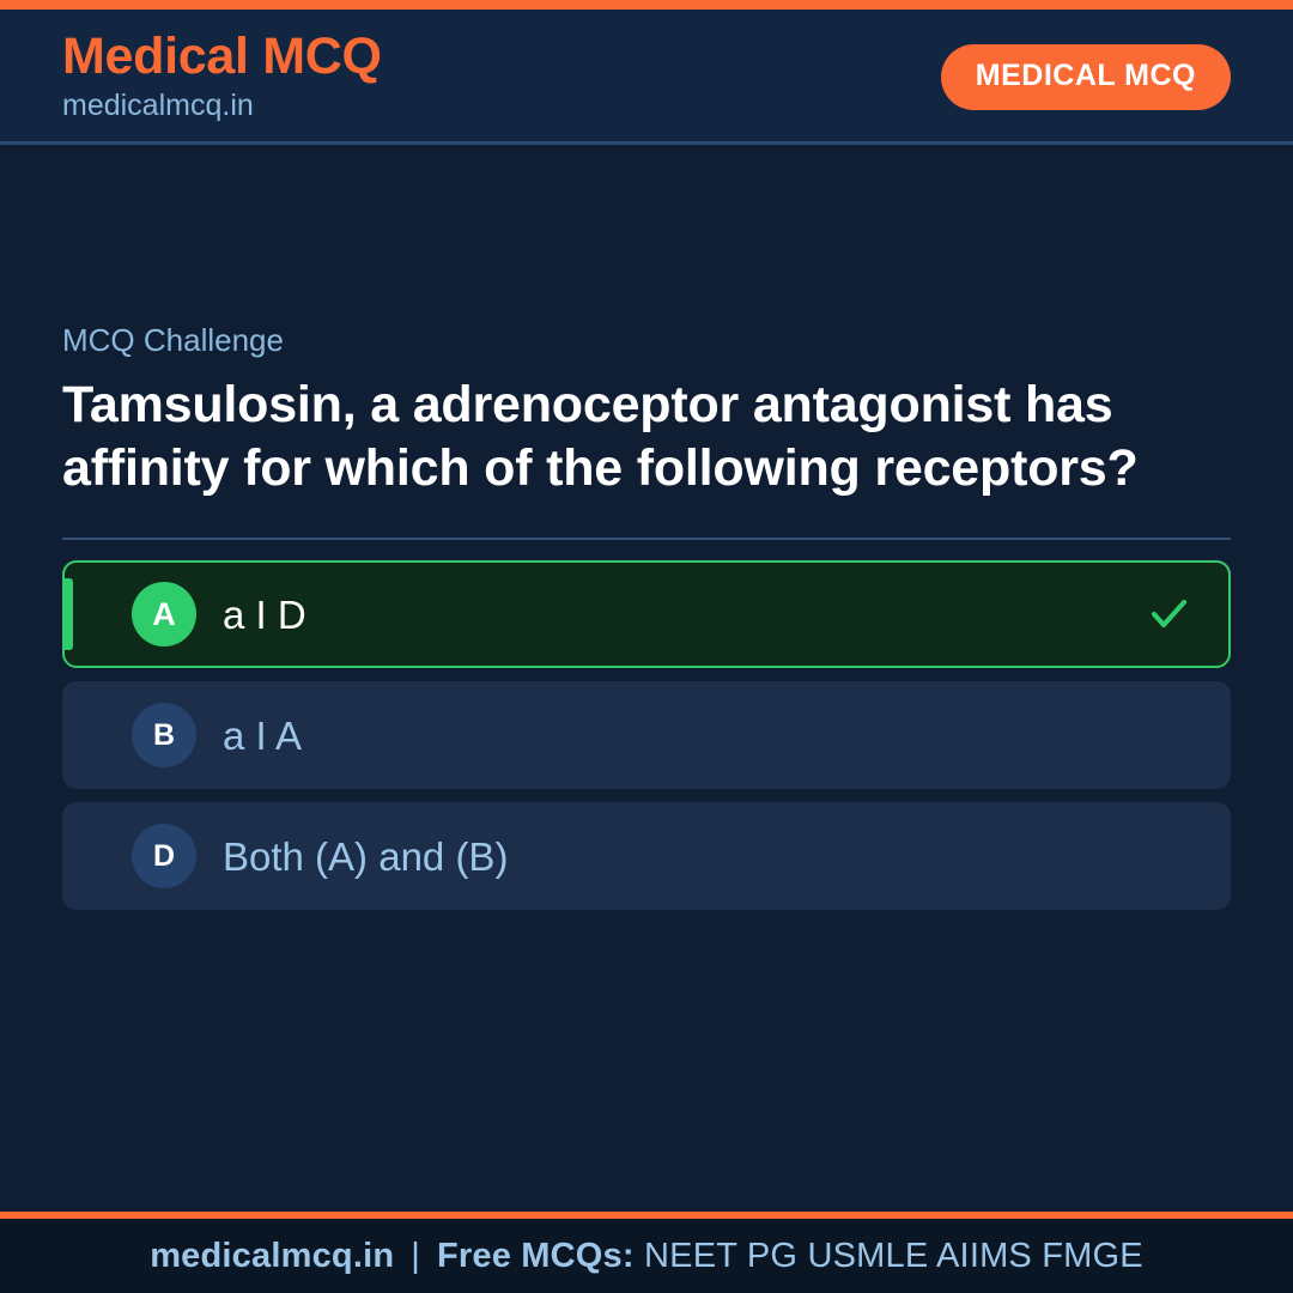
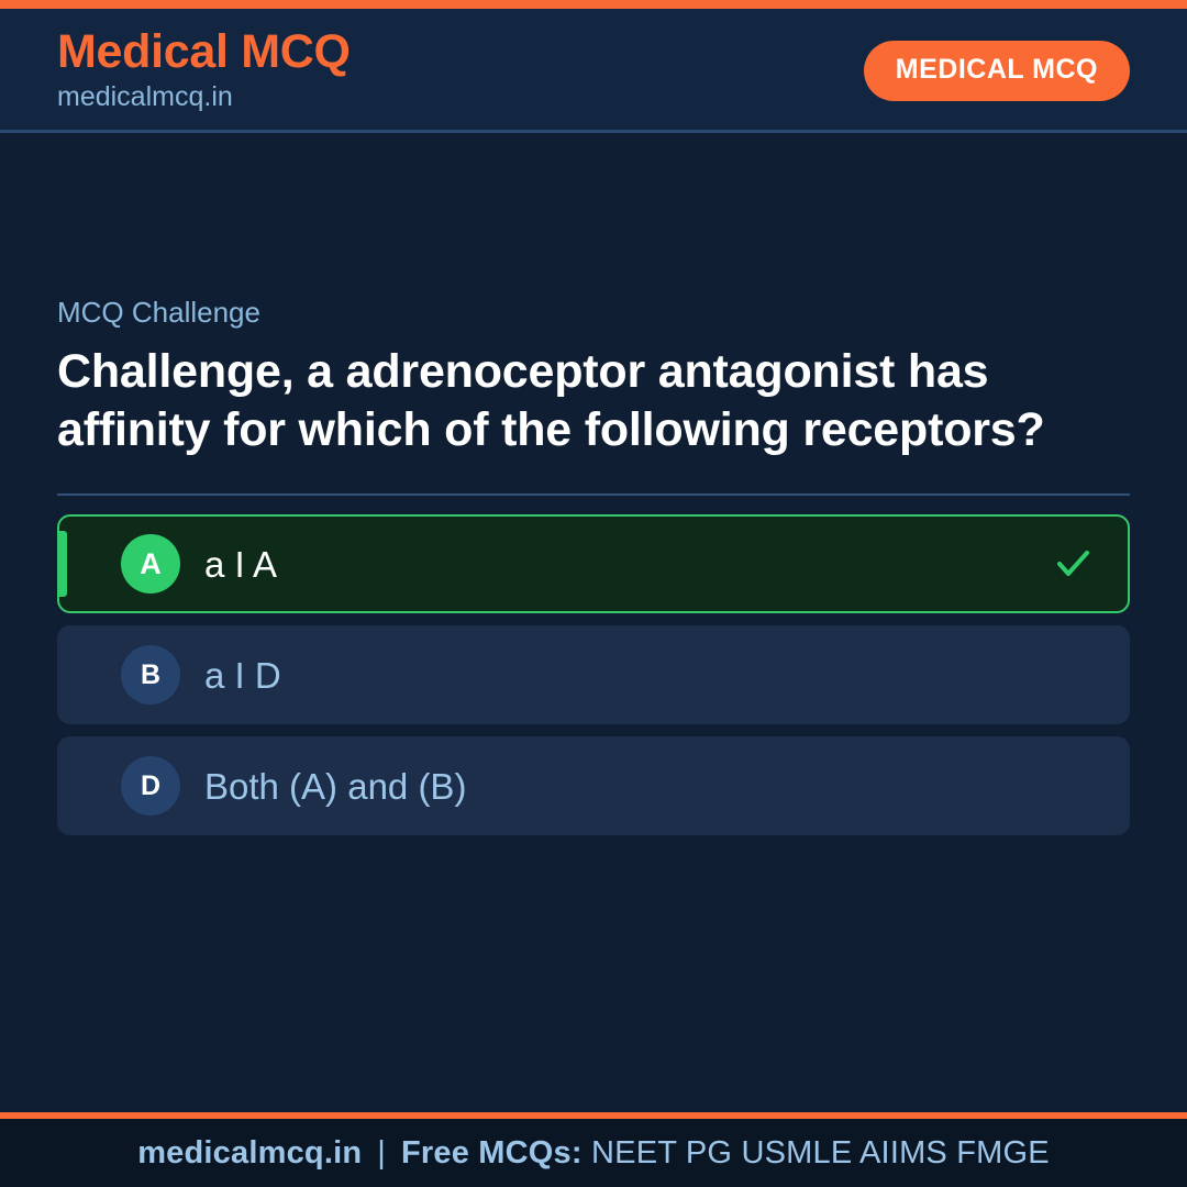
  Medical MCQ
  medicalmcq.in
  MEDICAL MCQ
  MCQ Challenge
- Tamsulosin, a adrenoceptor antagonist has affinity for which of the following receptors?
+ Challenge, a adrenoceptor antagonist has affinity for which of the following receptors?
  A
- a I D
+ a I A
  B
- a I A
+ a I D
  D
  Both (A) and (B)
  medicalmcq.in | Free MCQs: NEET PG USMLE AIIMS FMGE
